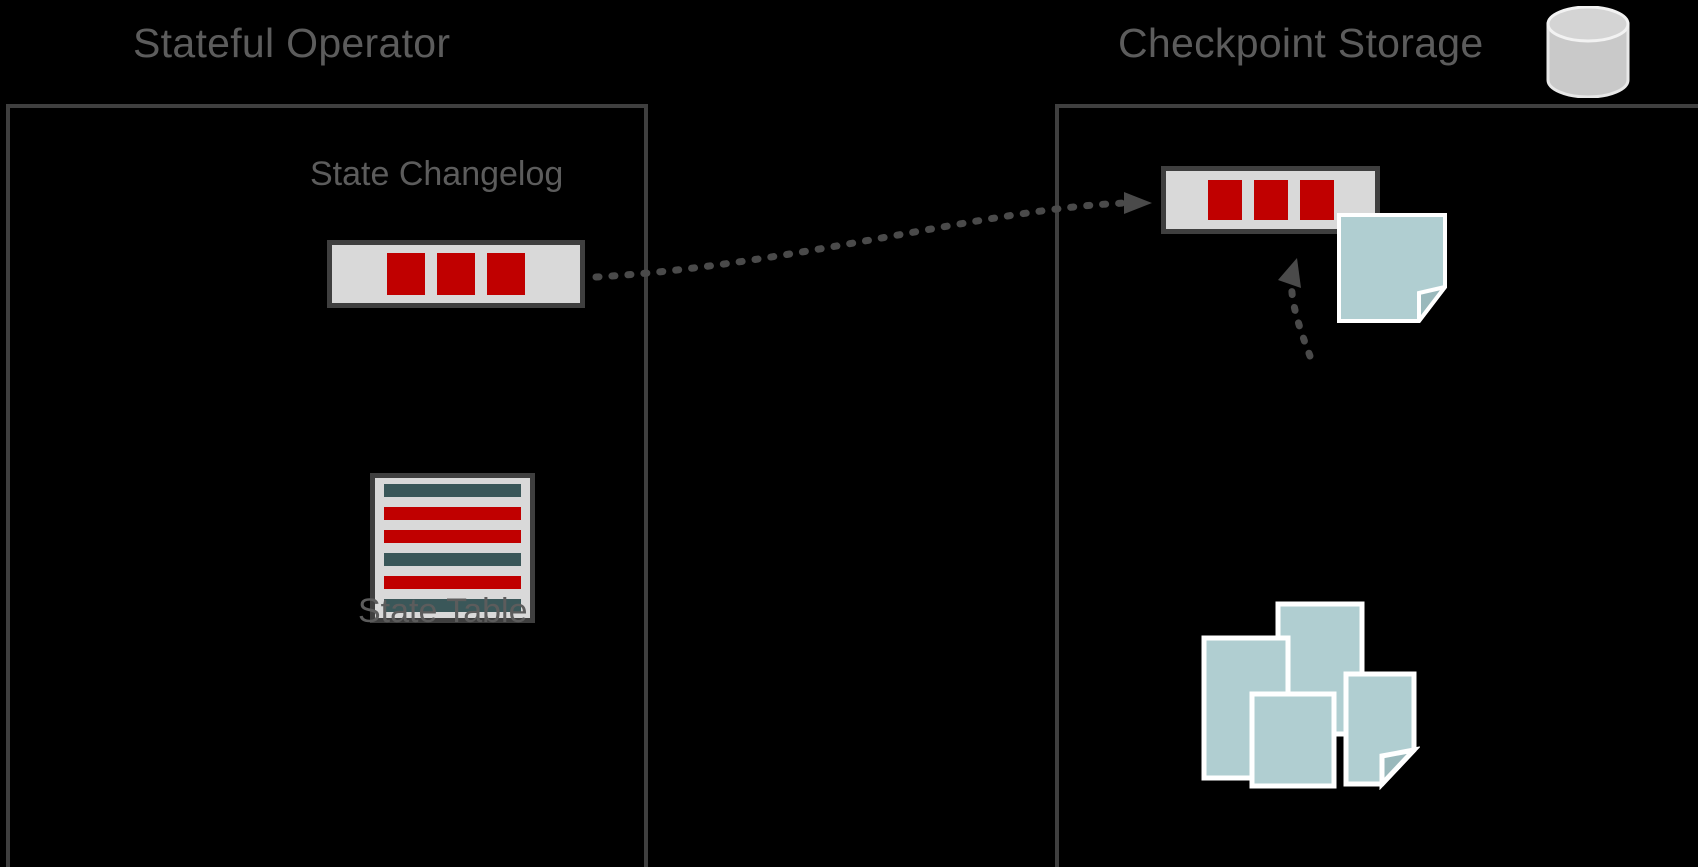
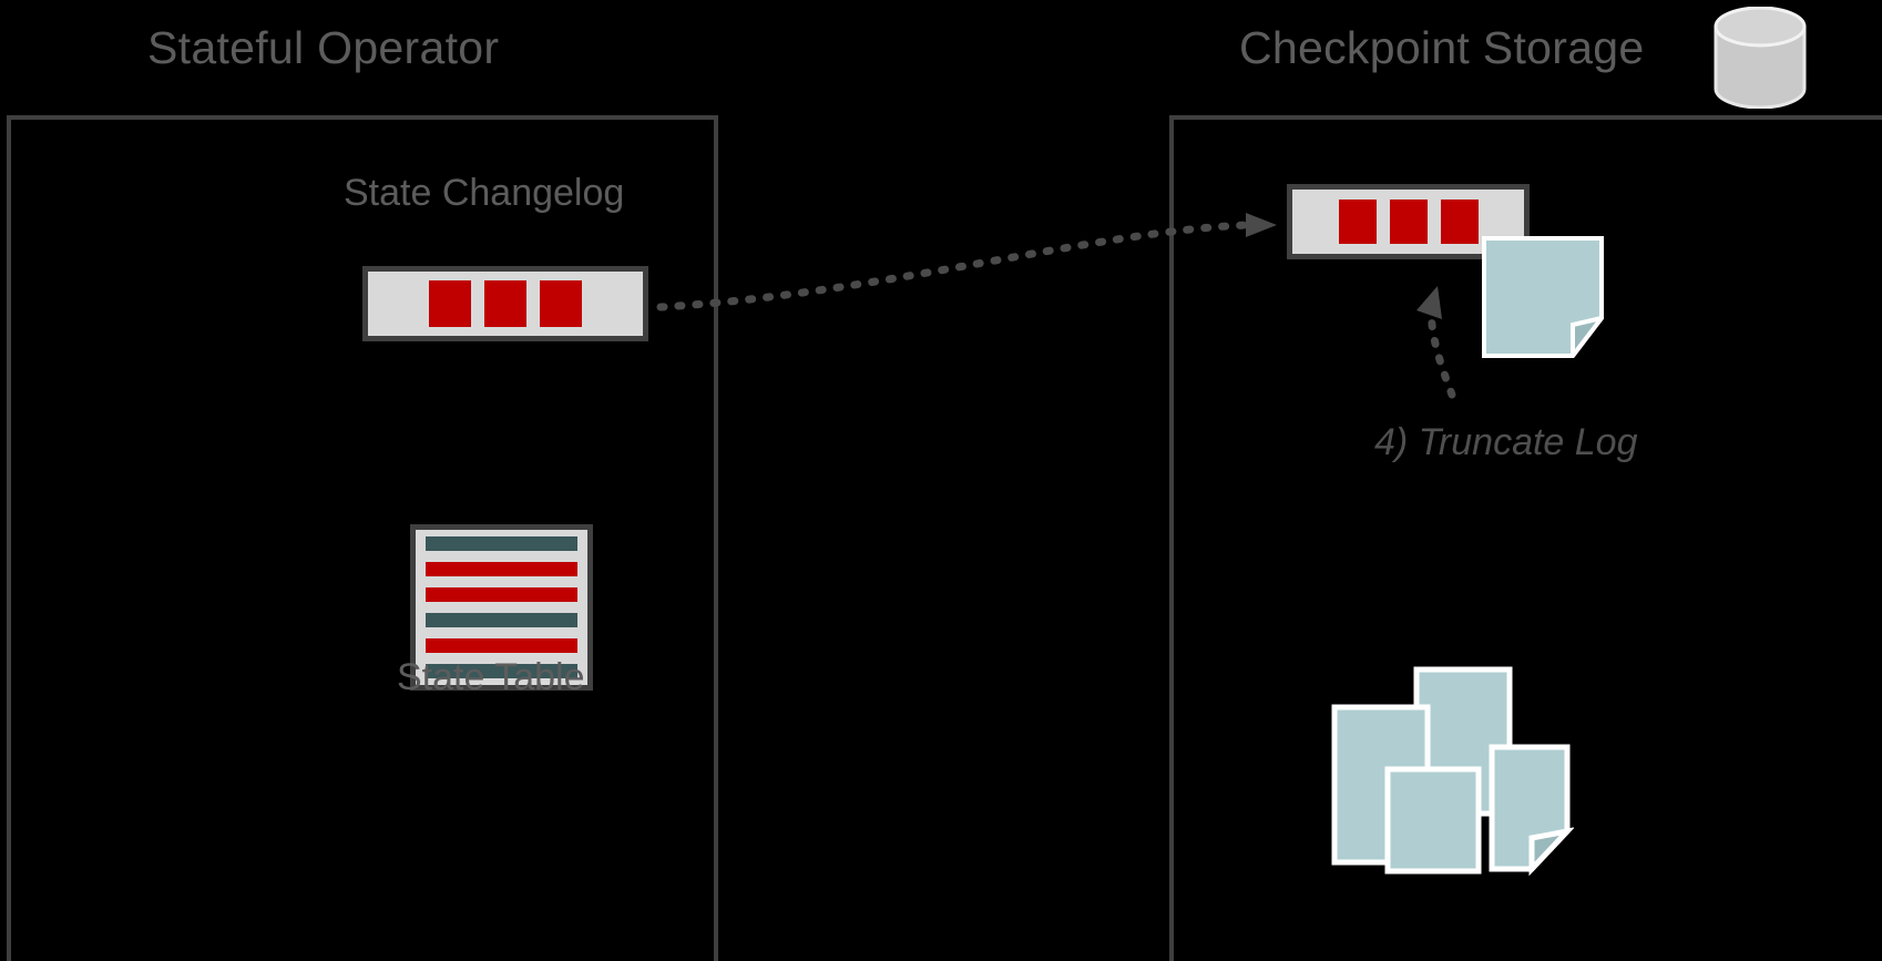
  Stateful Operator
  Checkpoint Storage
  State Changelog
  State Table
+ 4) Truncate Log
